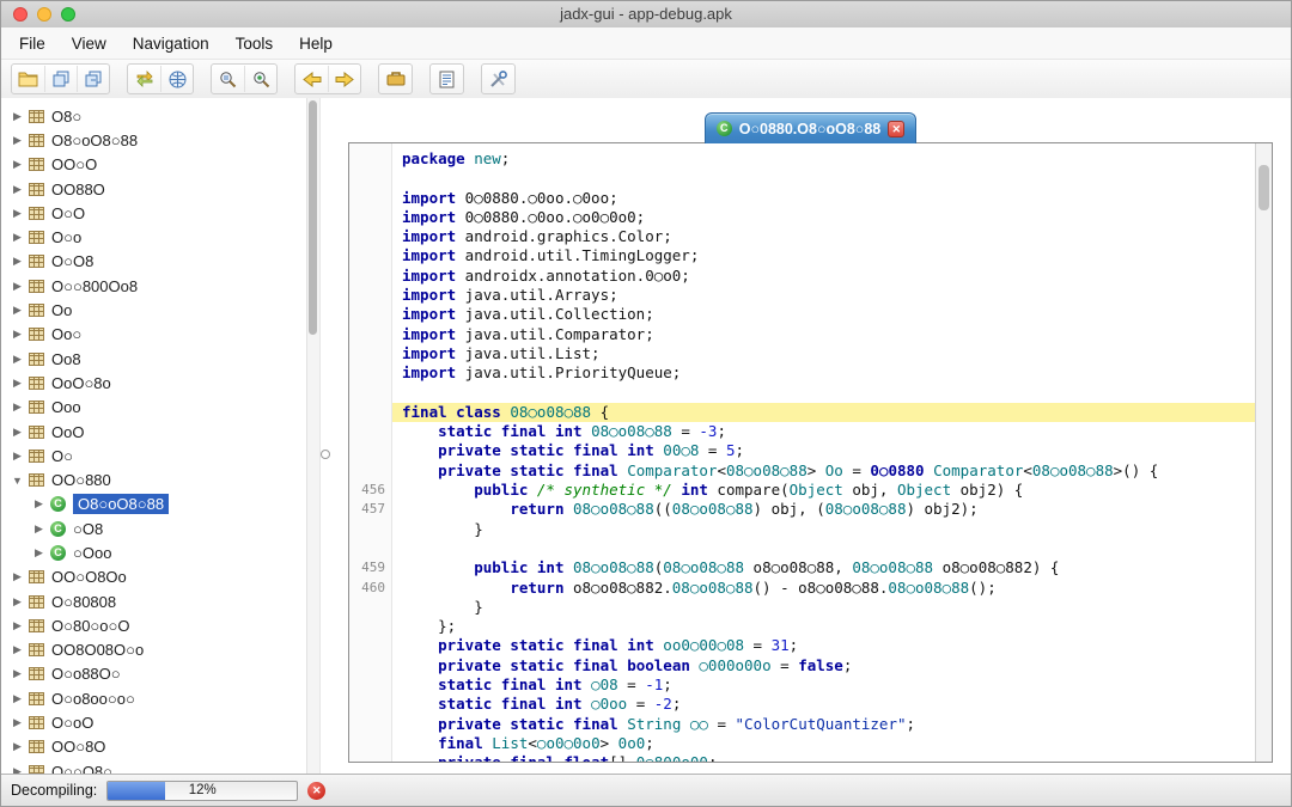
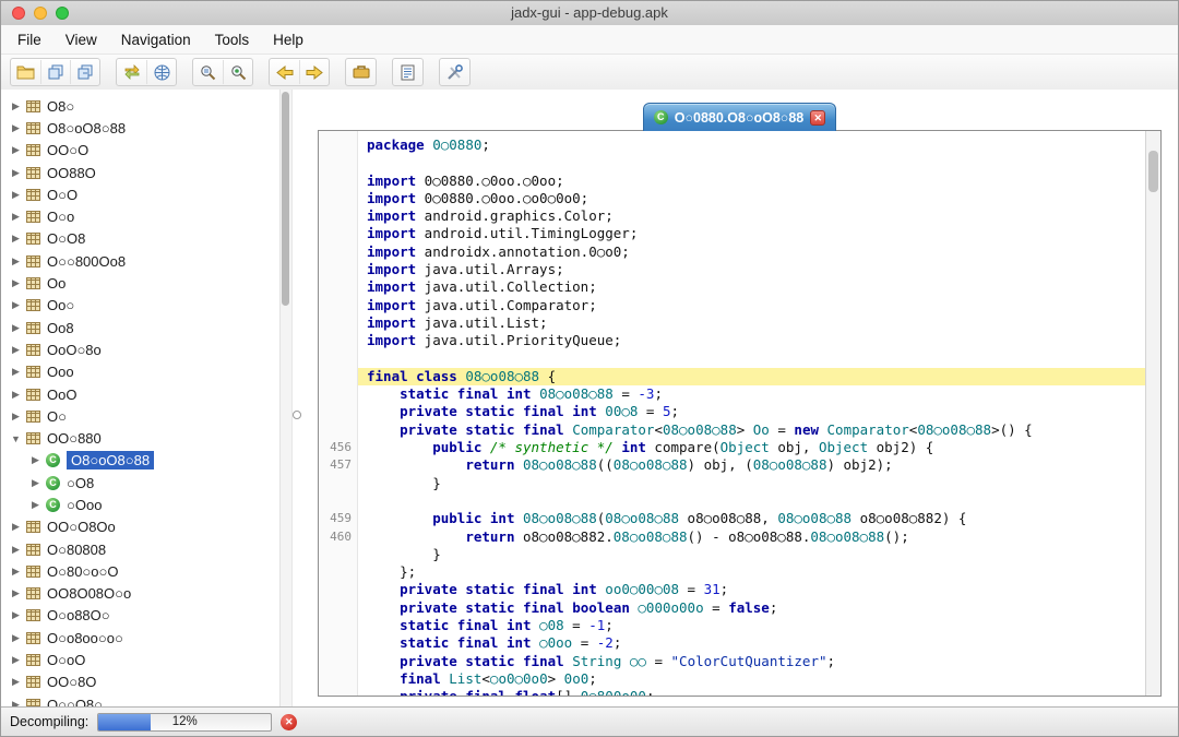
  jadx-gui - app-debug.apk
  File
  View
  Navigation
  Tools
  Help
  O8○
  O8○oO8○88
  OO○O
  OO88O
  O○O
  O○o
  O○O8
  O○○800Oo8
  Oo
  Oo○
  Oo8
  OoO○8o
  Ooo
  OoO
  O○
  OO○880
  O8○oO8○88
  ○O8
  ○Ooo
  OO○O8Oo
  O○80808
  O○80○o○O
  OO8O08O○o
  O○o88O○
  O○o8oo○o○
  O○oO
  OO○8O
  O○○O8○
  O○0880.O8○oO8○88
  ✕
  456
  457
  459
  460
- package new;
+ package 0○0880;
  import 0○0880.○0oo.○0oo;
  import 0○0880.○0oo.○o0○0o0;
  import android.graphics.Color;
  import android.util.TimingLogger;
  import androidx.annotation.0○o0;
  import java.util.Arrays;
  import java.util.Collection;
  import java.util.Comparator;
  import java.util.List;
  import java.util.PriorityQueue;
  final class 08○o08○88 {
  static final int 08○o08○88 = -3;
  private static final int 00○8 = 5;
- private static final Comparator<08○o08○88> Oo = 0○0880 Comparator<08○o08○88>() {
+ private static final Comparator<08○o08○88> Oo = new Comparator<08○o08○88>() {
  public /* synthetic */ int compare(Object obj, Object obj2) {
  return 08○o08○88((08○o08○88) obj, (08○o08○88) obj2);
  }
  public int 08○o08○88(08○o08○88 o8○o08○88, 08○o08○88 o8○o08○882) {
  return o8○o08○882.08○o08○88() - o8○o08○88.08○o08○88();
  }
  };
  private static final int oo0○00○08 = 31;
  private static final boolean ○000o00o = false;
  static final int ○08 = -1;
  static final int ○0oo = -2;
  private static final String ○○ = "ColorCutQuantizer";
  final List<○o0○0o0> 0o0;
  Decompiling:
  12%
  ✕
